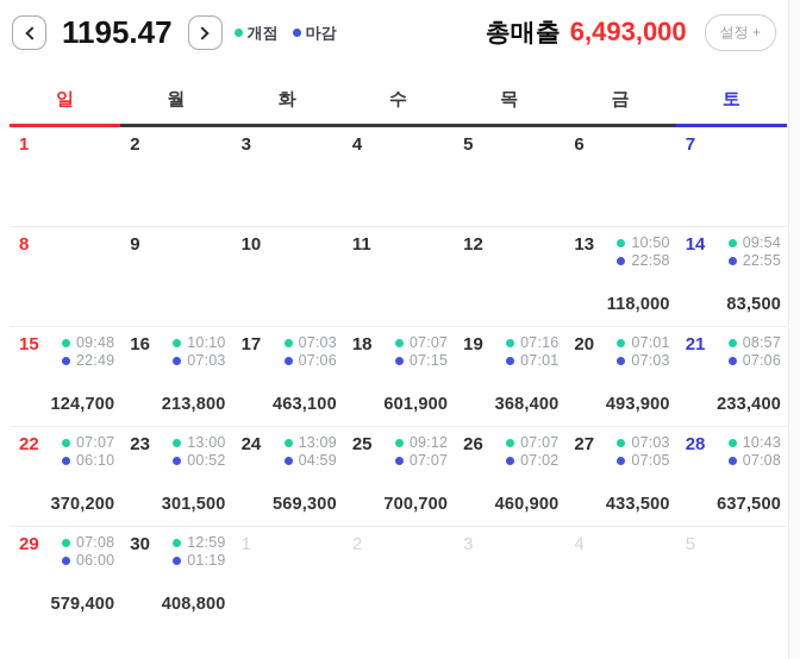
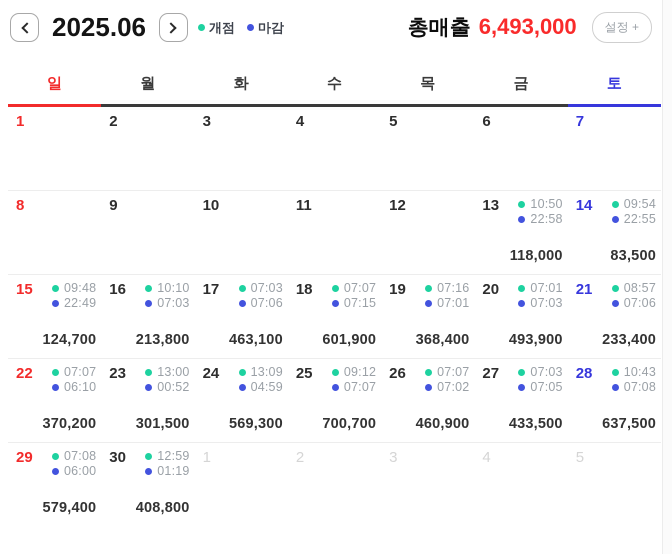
- 1195.47
+ 2025.06
  개점
  마감
  총매출
  6,493,000
  설정 +
  일
  월
  화
  수
  목
  금
  토
  1
  2
  3
  4
  5
  6
  7
  8
  9
  10
  11
  12
  13
  10:50
  22:58
  118,000
  14
  09:54
  22:55
  83,500
  15
  09:48
  22:49
  124,700
  16
  10:10
  07:03
  213,800
  17
  07:03
  07:06
  463,100
  18
  07:07
  07:15
  601,900
  19
  07:16
  07:01
  368,400
  20
  07:01
  07:03
  493,900
  21
  08:57
  07:06
  233,400
  22
  07:07
  06:10
  370,200
  23
  13:00
  00:52
  301,500
  24
  13:09
  04:59
  569,300
  25
  09:12
  07:07
  700,700
  26
  07:07
  07:02
  460,900
  27
  07:03
  07:05
  433,500
  28
  10:43
  07:08
  637,500
  29
  07:08
  06:00
  579,400
  30
  12:59
  01:19
  408,800
  1
  2
  3
  4
  5
